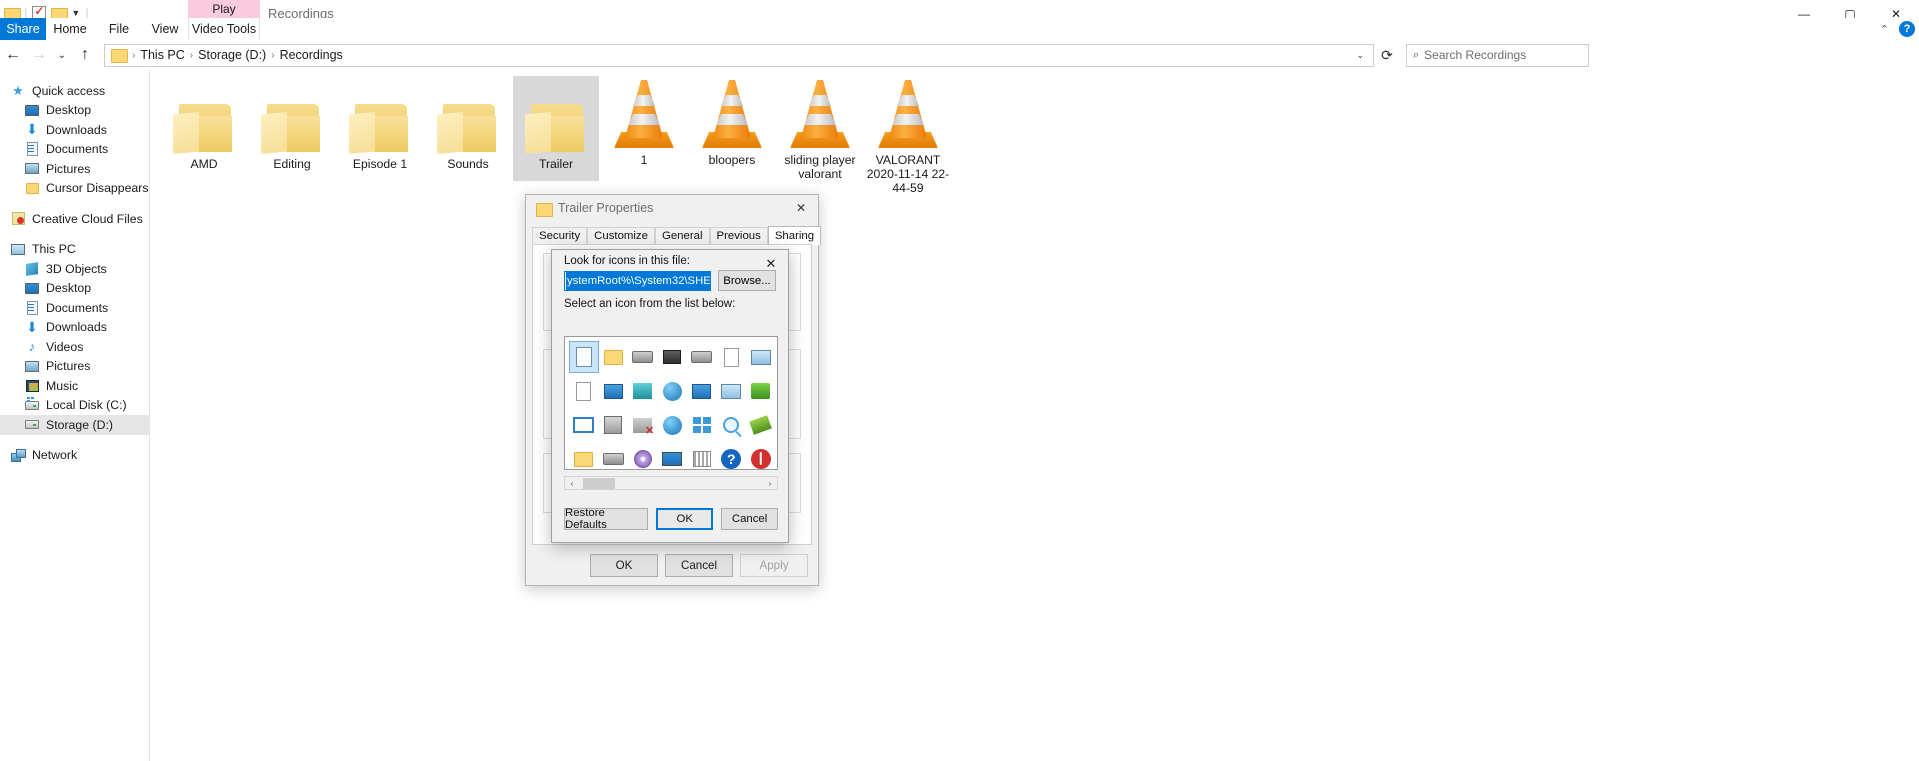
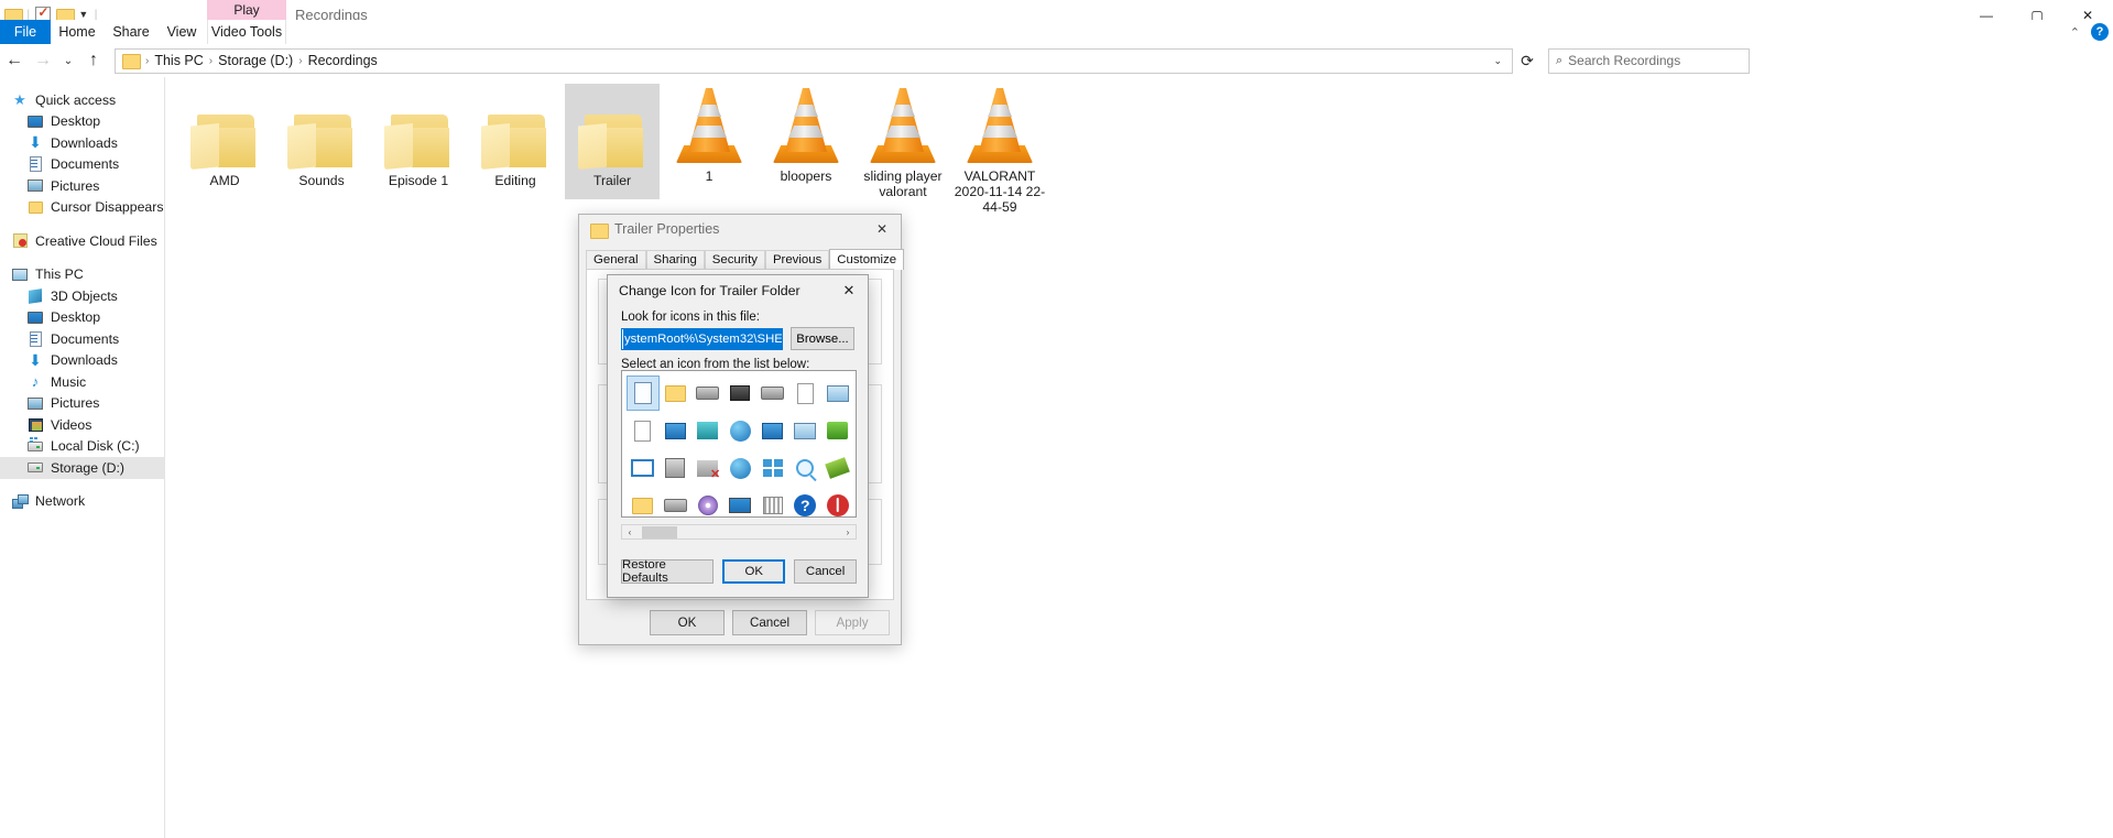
  |
  ▼
  |
  Play
  Recordings
  —
  ▢
  ✕
- Share
+ File
  Home
- File
+ Share
  View
  Video Tools
  ⌃
  ?
  ←
  →
  ⌄
  ↑
  ›
  This PC
  ›
  Storage (D:)
  ›
  Recordings
  ⌄
  ⟳
  ⌕
  Search Recordings
  ★
  Quick access
  Desktop
  ⬇
  Downloads
  Documents
  Pictures
  Cursor Disappears
  Creative Cloud Files
  This PC
  3D Objects
  Desktop
  Documents
  ⬇
  Downloads
  ♪
- Videos
+ Music
  Pictures
- Music
+ Videos
  Local Disk (C:)
  Storage (D:)
  Network
  AMD
- Editing
+ Sounds
  Episode 1
- Sounds
+ Editing
  Trailer
  1
  bloopers
  sliding player valorant
  VALORANT 2020-11-14 22-44-59
  Trailer Properties
  ✕
- Security
+ General
- Customize
+ Sharing
- General
+ Security
- Sharing
+ Customize
  OK
  Cancel
  Apply
+ Change Icon for Trailer Folder
  ✕
  Look for icons in this file:
  ystemRoot%\System32\SHE
  Browse...
  Select an icon from the list below:
  ?
  ‹
  ›
  Restore Defaults
  OK
  Cancel
